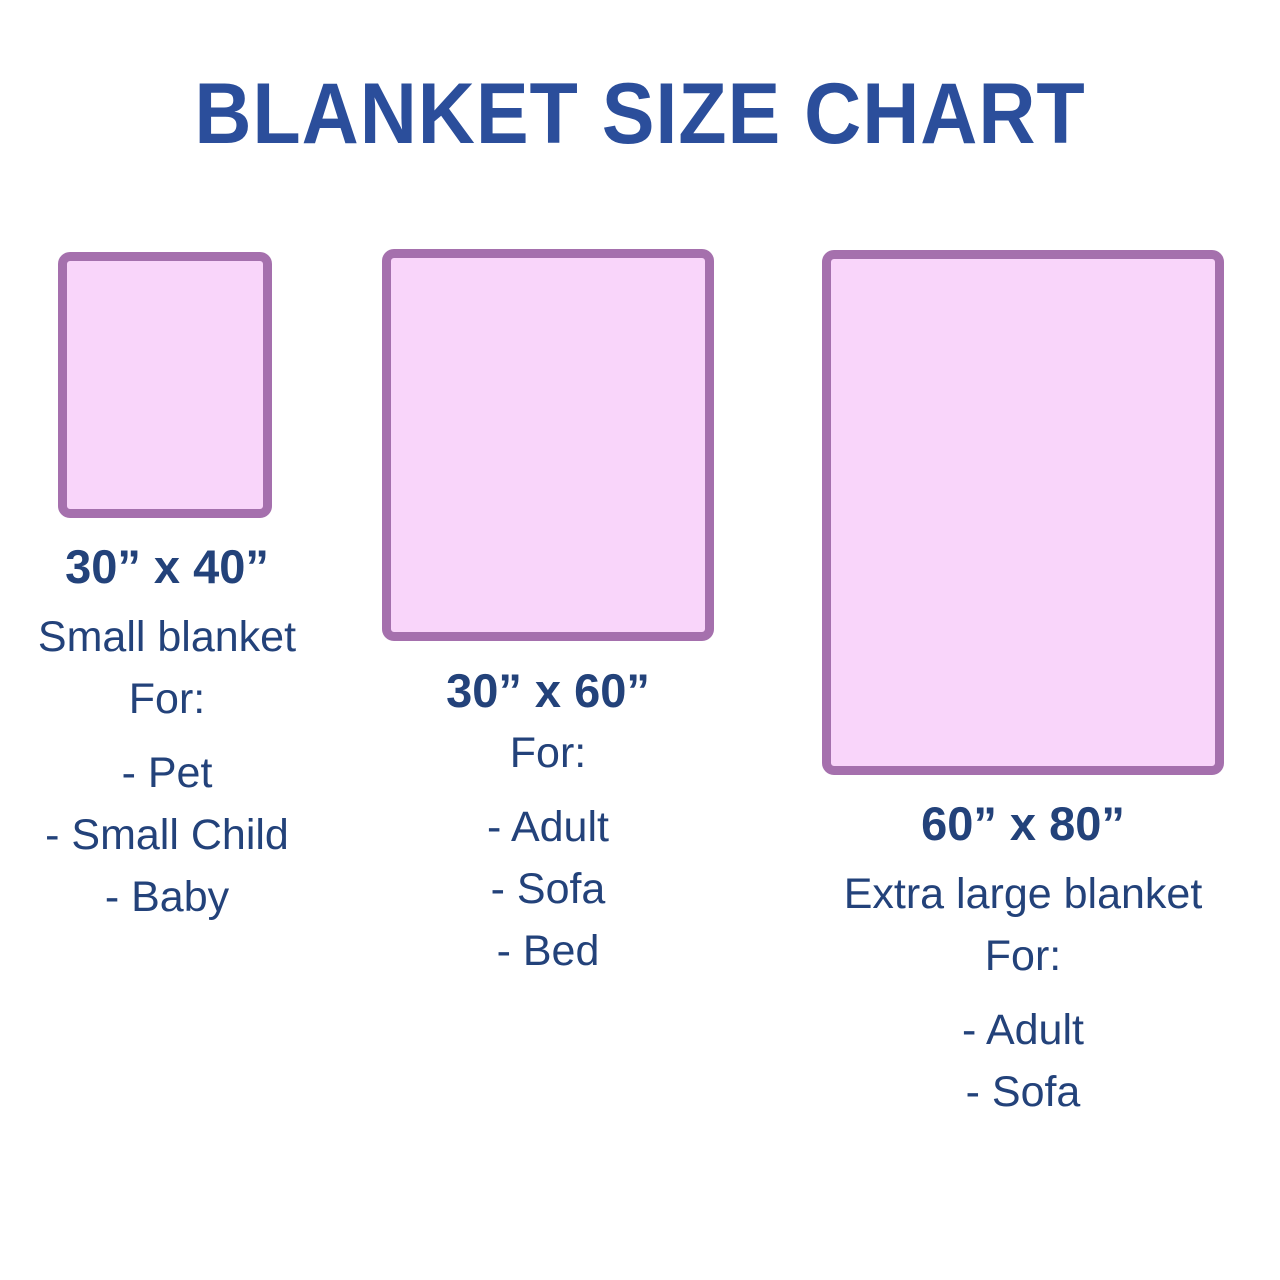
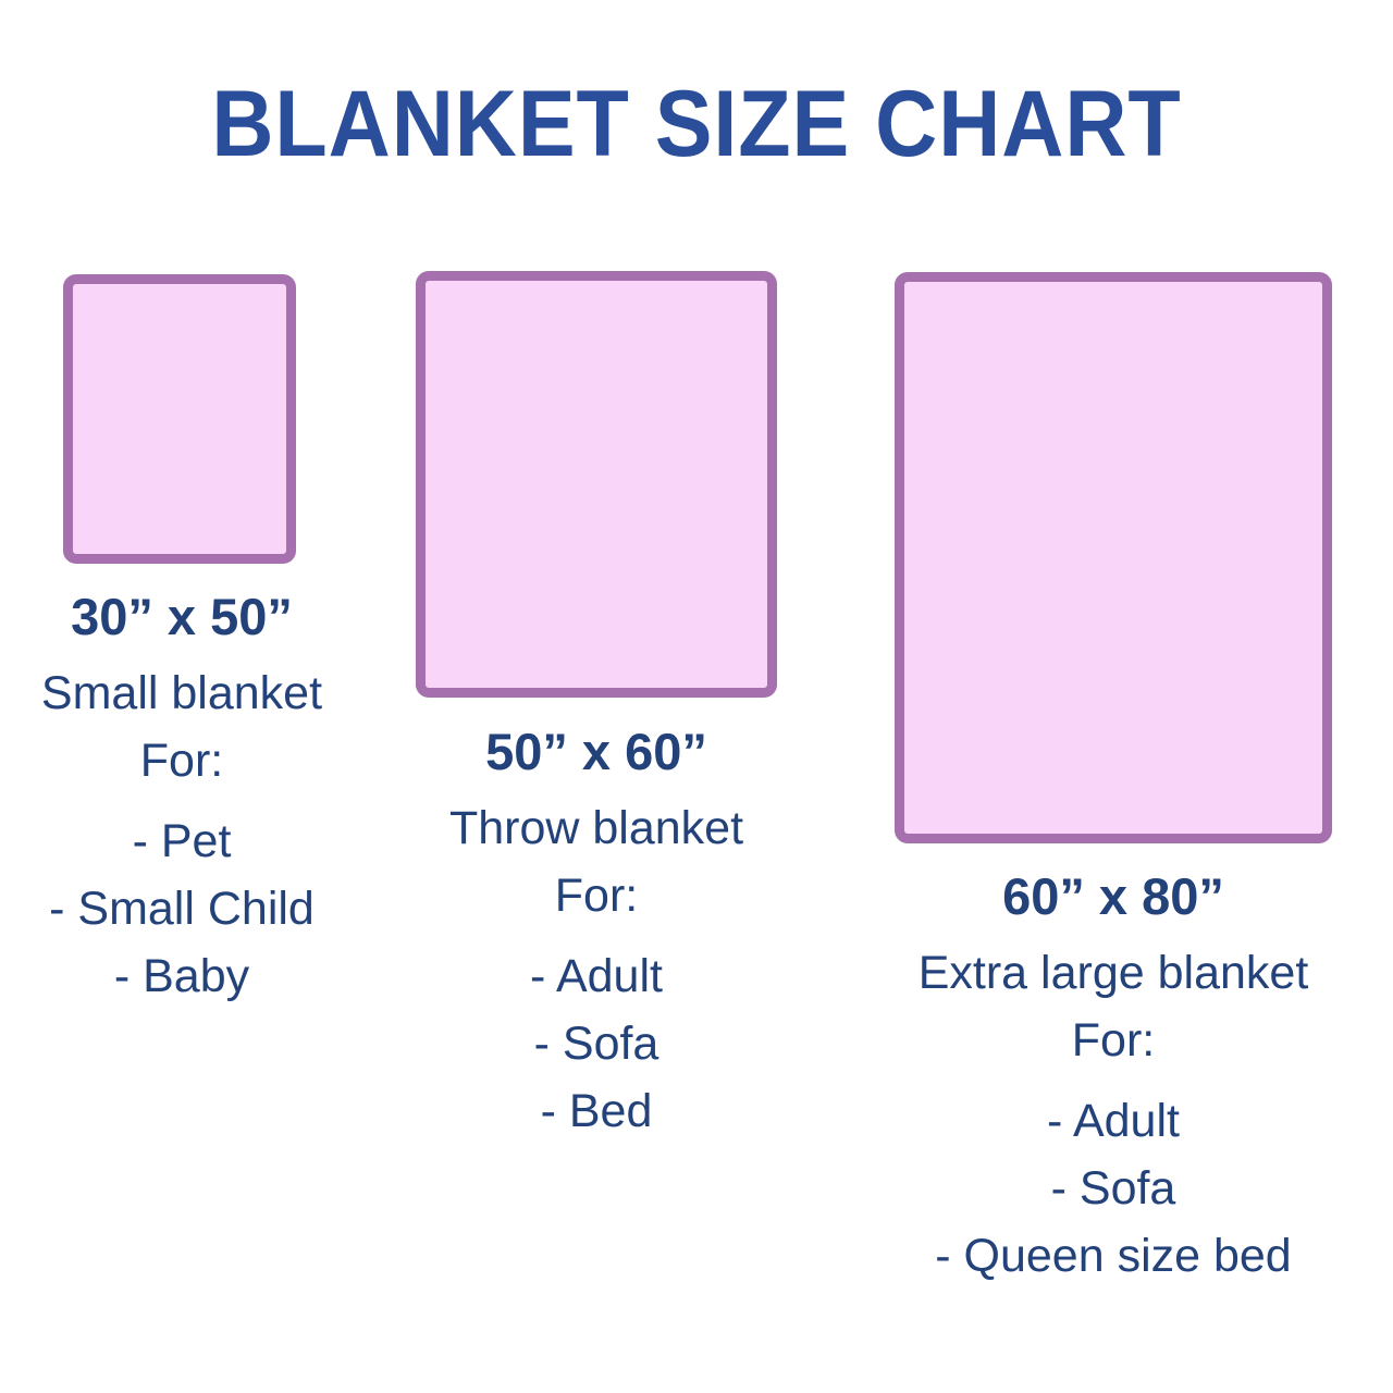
  BLANKET SIZE CHART
- 30” x 40”
+ 30” x 50”
  Small blanket
  For:
  - Pet
  - Small Child
  - Baby
- 30” x 60”
+ 50” x 60”
+ Throw blanket
  For:
  - Adult
  - Sofa
  - Bed
  60” x 80”
  Extra large blanket
  For:
  - Adult
  - Sofa
+ - Queen size bed
